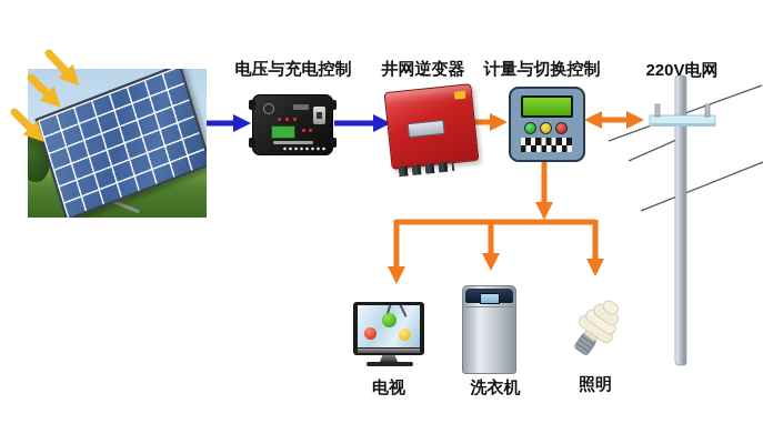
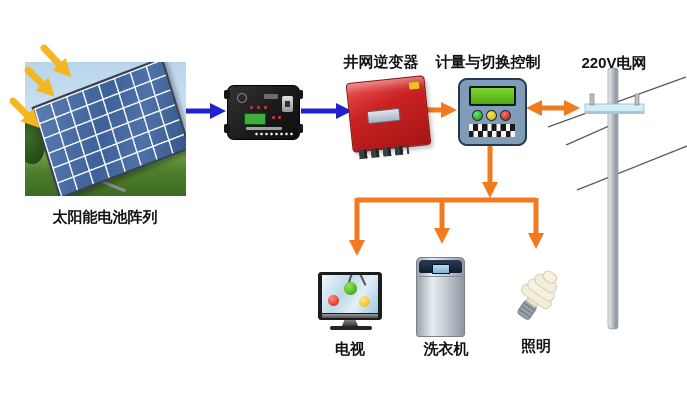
- 电压与充电控制
  井网逆变器
  计量与切换控制
  220V电网
+ 太阳能电池阵列
  电视
  洗衣机
  照明
